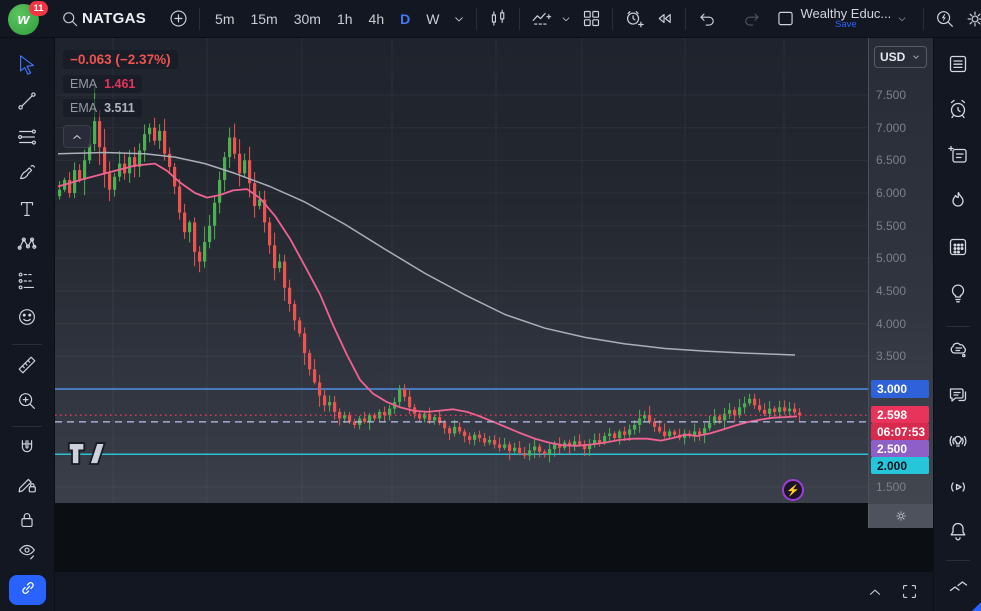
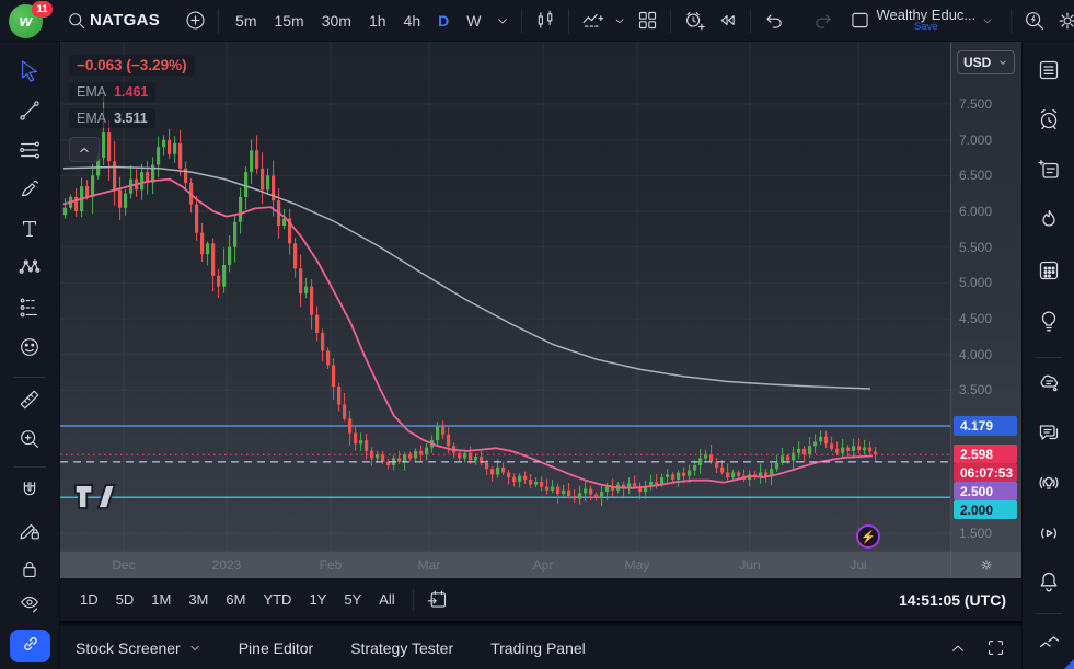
  w
  11
  NATGAS
  5m
  15m
  30m
  1h
  4h
  D
  W
  Wealthy Educ...
  Save
- −0.063 (−2.37%)
+ −0.063 (−3.29%)
  EMA
  1.461
  EMA
  3.511
  ⚡
  USD
  7.500
  7.000
  6.500
  6.000
  5.500
  5.000
  4.500
  4.000
  3.500
  1.500
- 3.000
+ 4.179
  2.598
  06:07:53
  2.500
  2.000
+ Dec
+ 2023
+ Feb
+ Mar
+ Apr
+ May
+ Jun
+ Jul
+ 1D
+ 5D
+ 1M
+ 3M
+ 6M
+ YTD
+ 1Y
+ 5Y
+ All
+ 14:51:05 (UTC)
+ Stock Screener
+ Pine Editor
+ Strategy Tester
+ Trading Panel
